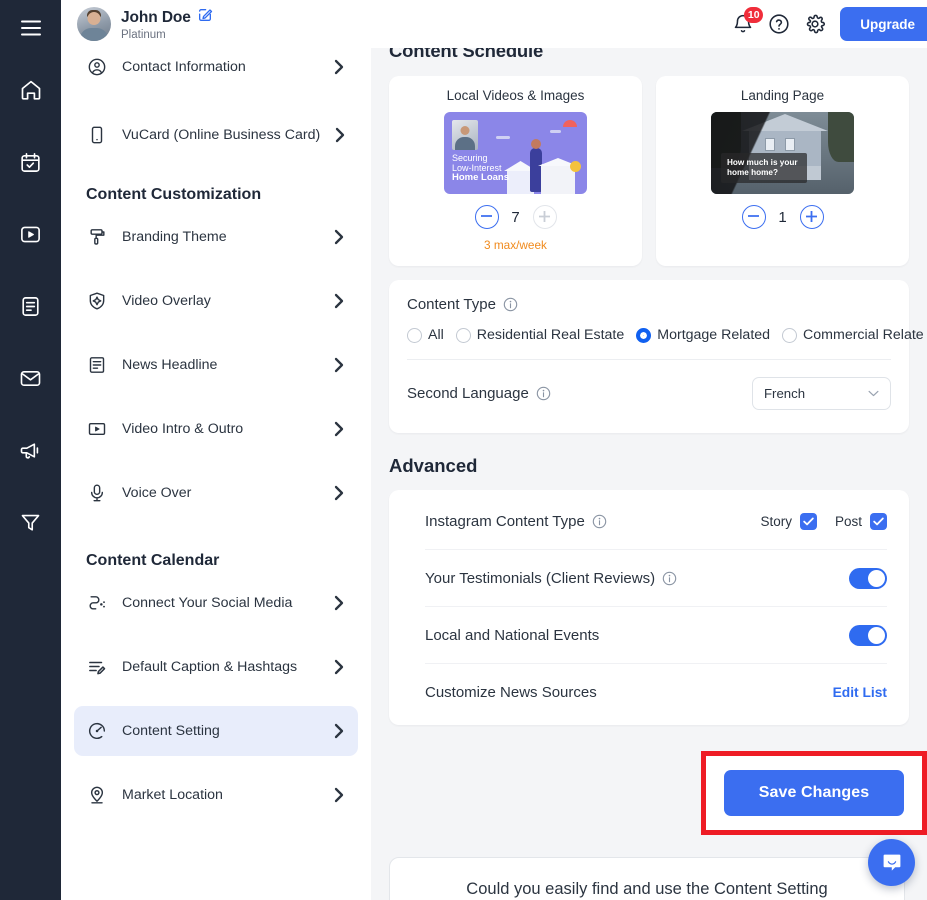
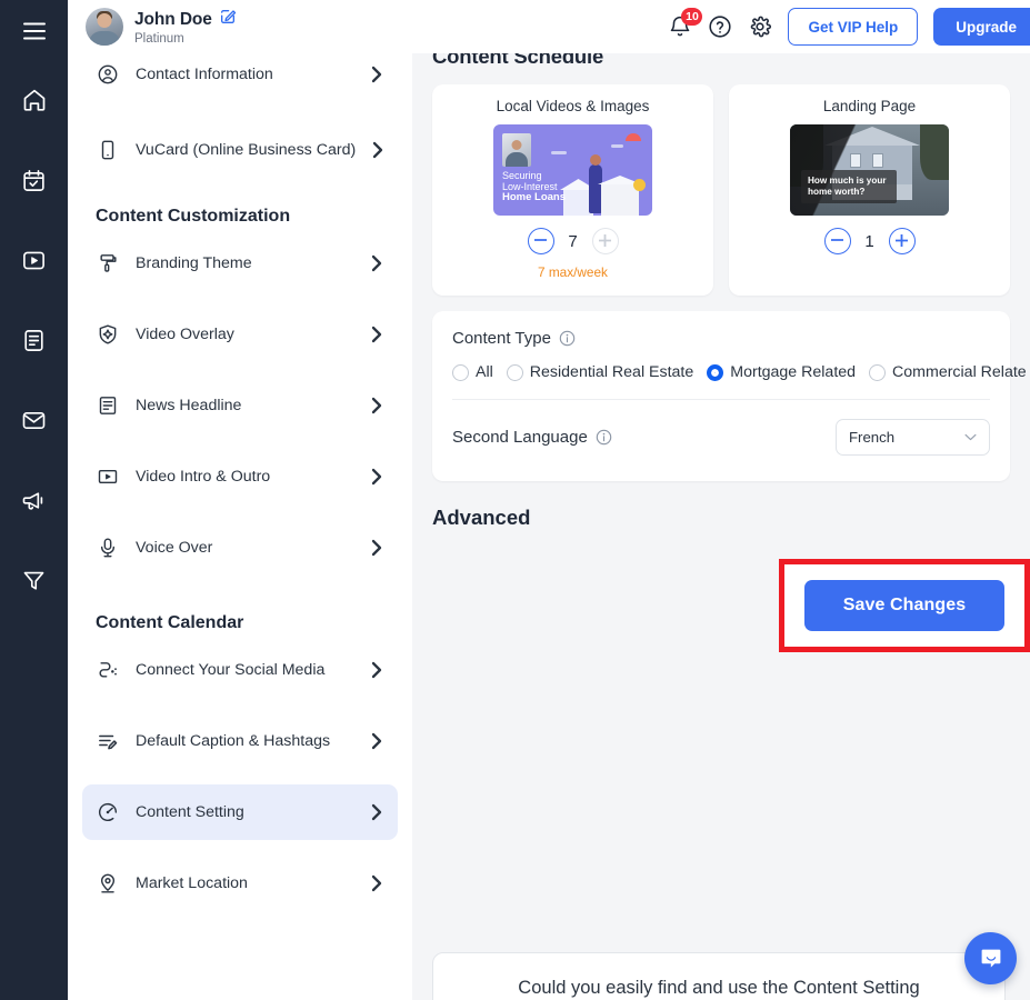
  Contact Information
  VuCard (Online Business Card)
  Content Customization
  Branding Theme
  Video Overlay
  News Headline
  Video Intro & Outro
  Voice Over
  Content Calendar
  Connect Your Social Media
  Default Caption & Hashtags
  Content Setting
  Market Location
  Content Schedule
  Local Videos & Images
  Securing
  Low-Interest
  Home Loans
  7
- 3 max/week
+ 7 max/week
  Landing Page
- How much is your home home?
+ How much is your home worth?
  1
  Content Type
  All
  Residential Real Estate
  Mortgage Related
  Commercial Relate
  Second Language
  French
  Advanced
- Instagram Content Type
- Story
- Post
- Your Testimonials (Client Reviews)
- Local and National Events
- Customize News Sources
- Edit List
  Save Changes
  Could you easily find and use the Content Setting
  John Doe
  Platinum
  10
+ Get VIP Help
  Upgrade
